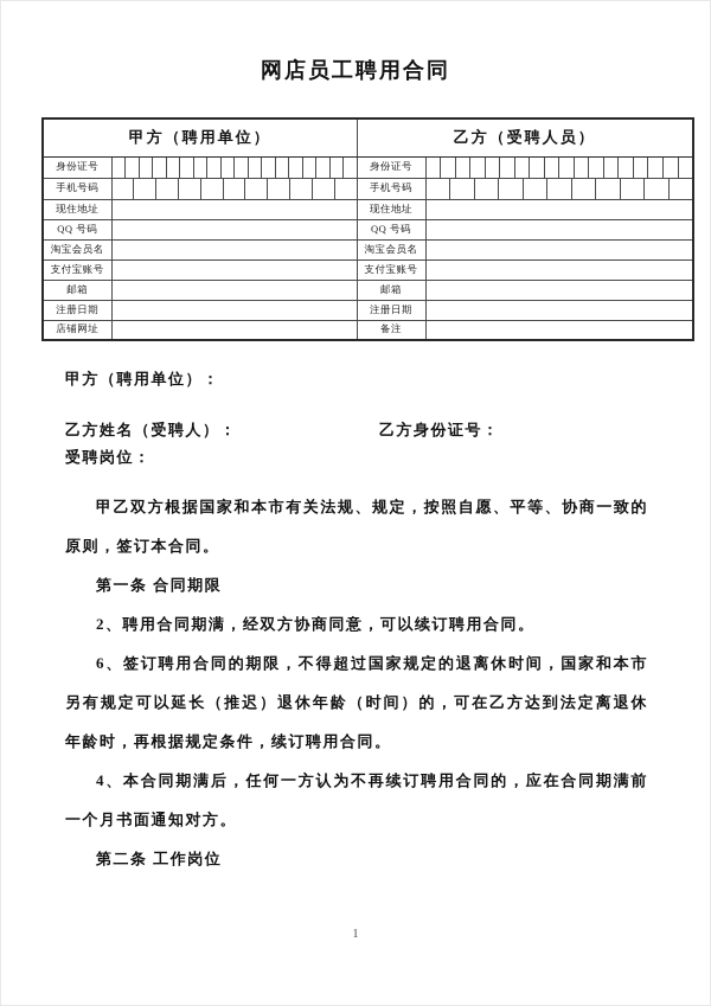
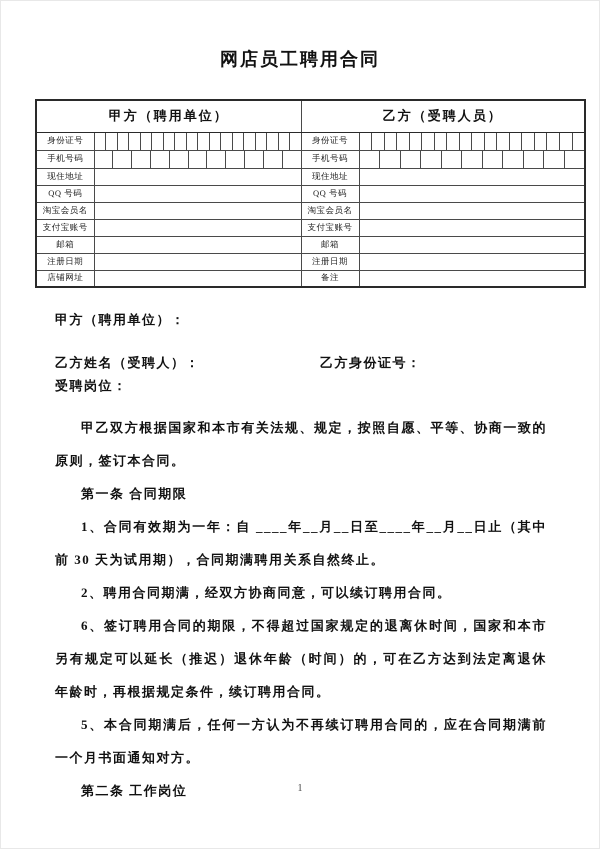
  网店员工聘用合同
  甲方（聘用单位）	乙方（受聘人员）
  身份证号		身份证号
  手机号码		手机号码
  现住地址		现住地址
  QQ 号码		QQ 号码
  淘宝会员名		淘宝会员名
  支付宝账号		支付宝账号
  邮箱		邮箱
  注册日期		注册日期
  店铺网址		备注
  甲方（聘用单位）：
  乙方姓名（受聘人）：
  乙方身份证号：
  受聘岗位：
  甲乙双方根据国家和本市有关法规、规定，按照自愿、平等、协商一致的原则，签订本合同。
  第一条 合同期限
+ 1、合同有效期为一年：自 ____年__月__日至____年__月__日止（其中前 30 天为试用期），合同期满聘用关系自然终止。
  2、聘用合同期满，经双方协商同意，可以续订聘用合同。
  6、签订聘用合同的期限，不得超过国家规定的退离休时间，国家和本市另有规定可以延长（推迟）退休年龄（时间）的，可在乙方达到法定离退休年龄时，再根据规定条件，续订聘用合同。
- 4、本合同期满后，任何一方认为不再续订聘用合同的，应在合同期满前一个月书面通知对方。
+ 5、本合同期满后，任何一方认为不再续订聘用合同的，应在合同期满前一个月书面通知对方。
  第二条 工作岗位
  1
